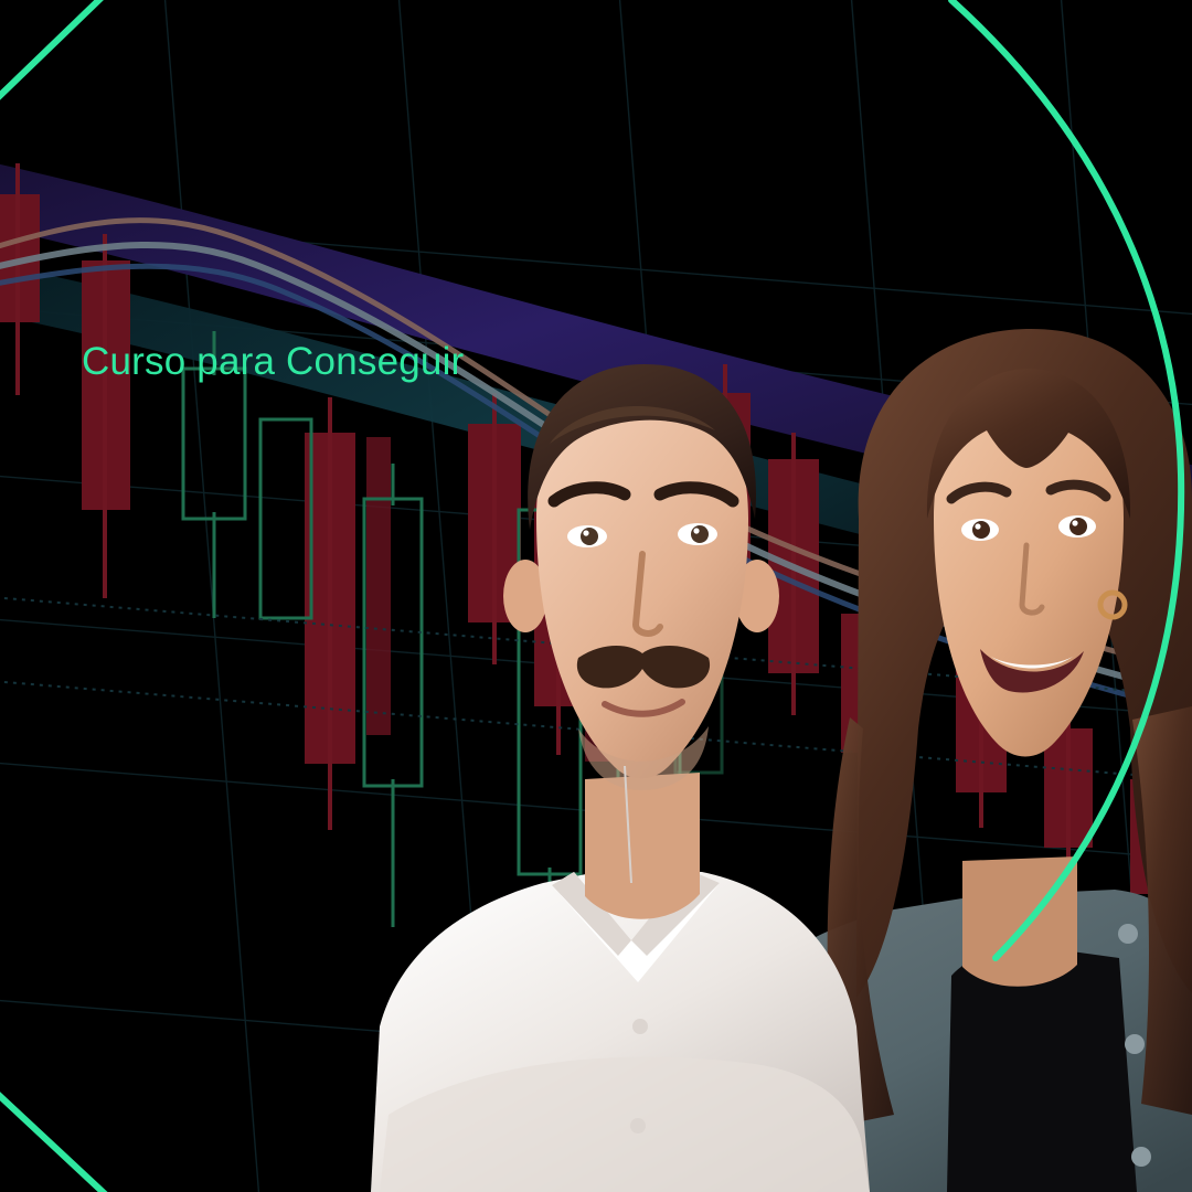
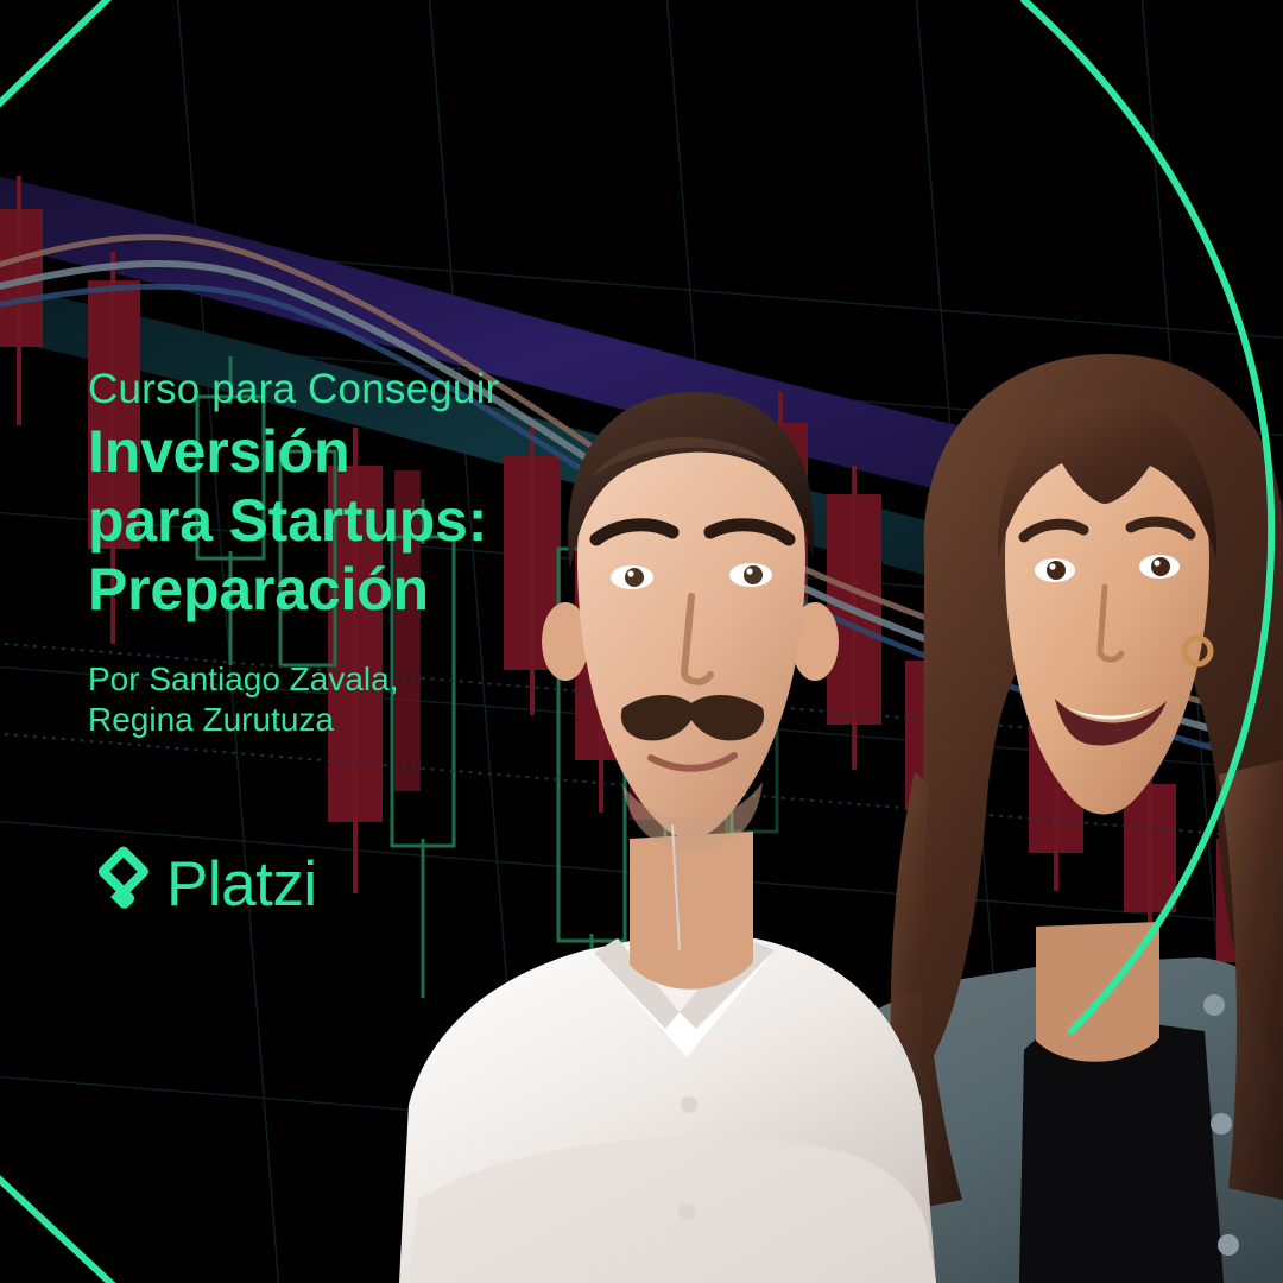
  Curso para Conseguir
+ Inversión
+ para Startups:
+ Preparación
+ Por Santiago Zavala,
+ Regina Zurutuza
+ Platzi
